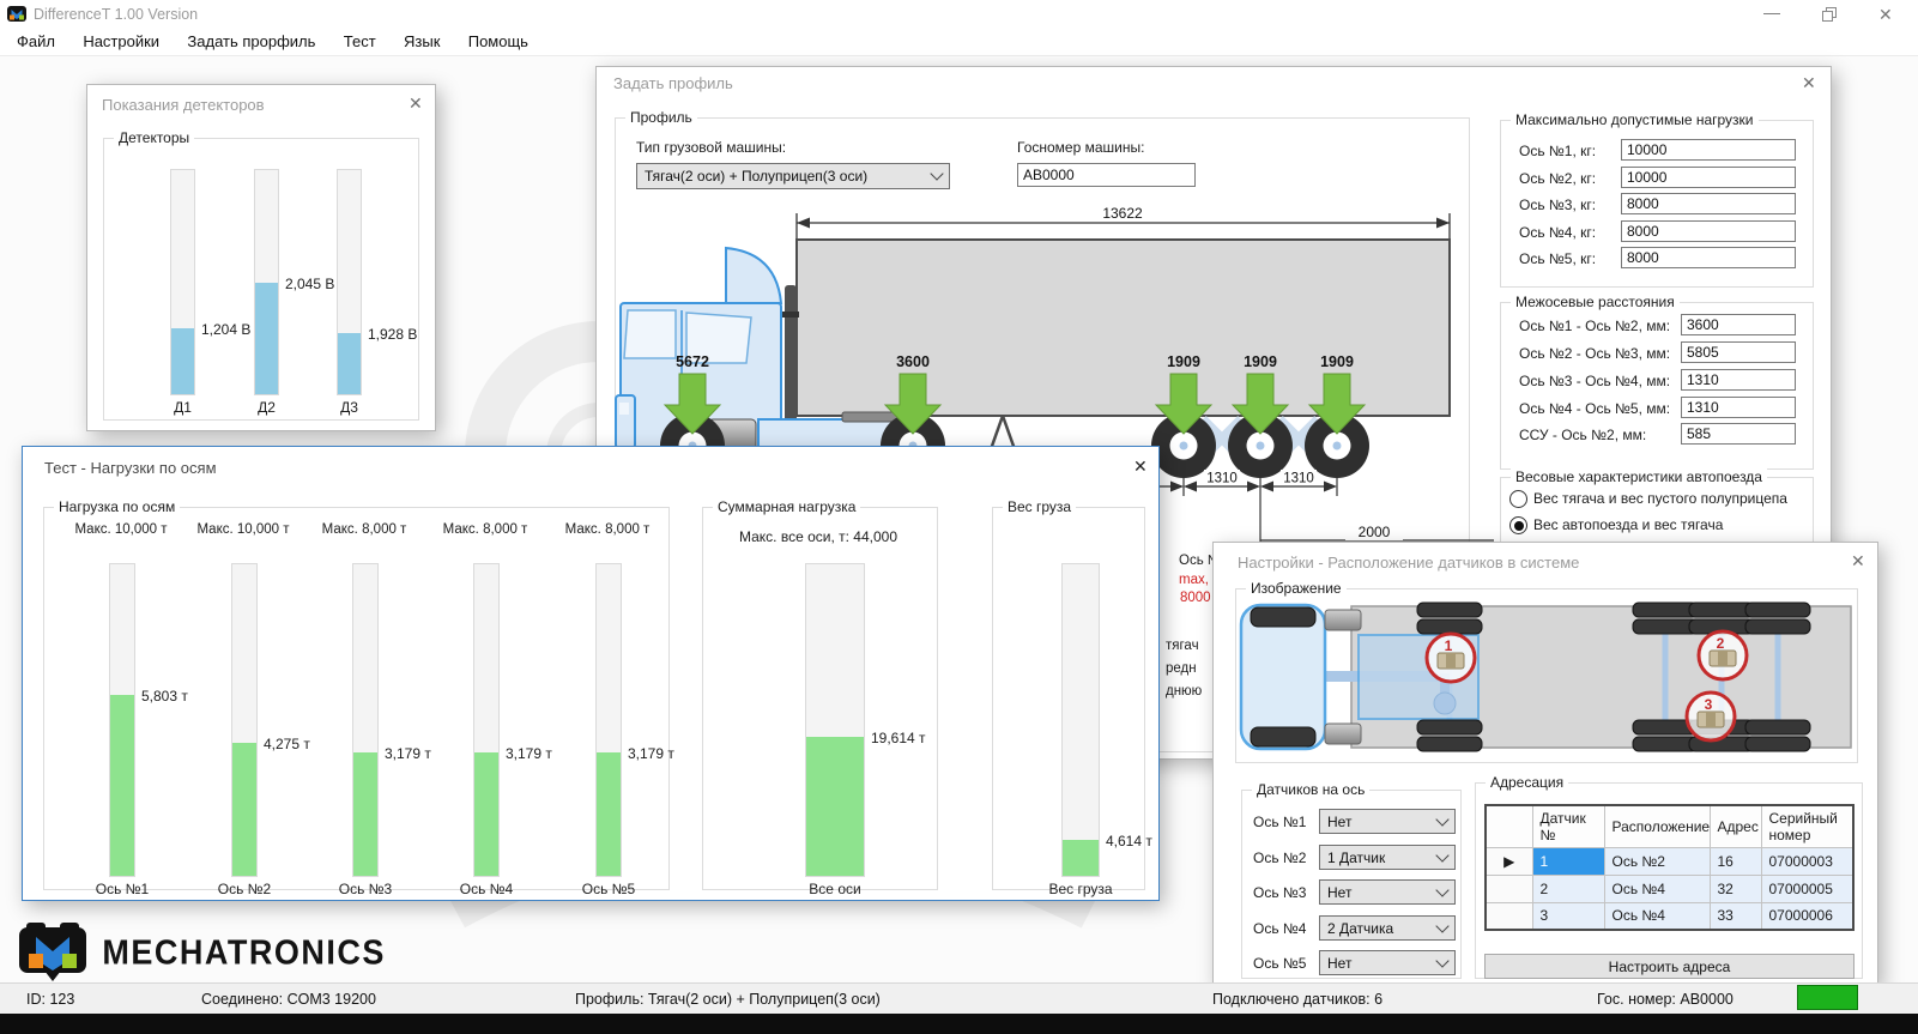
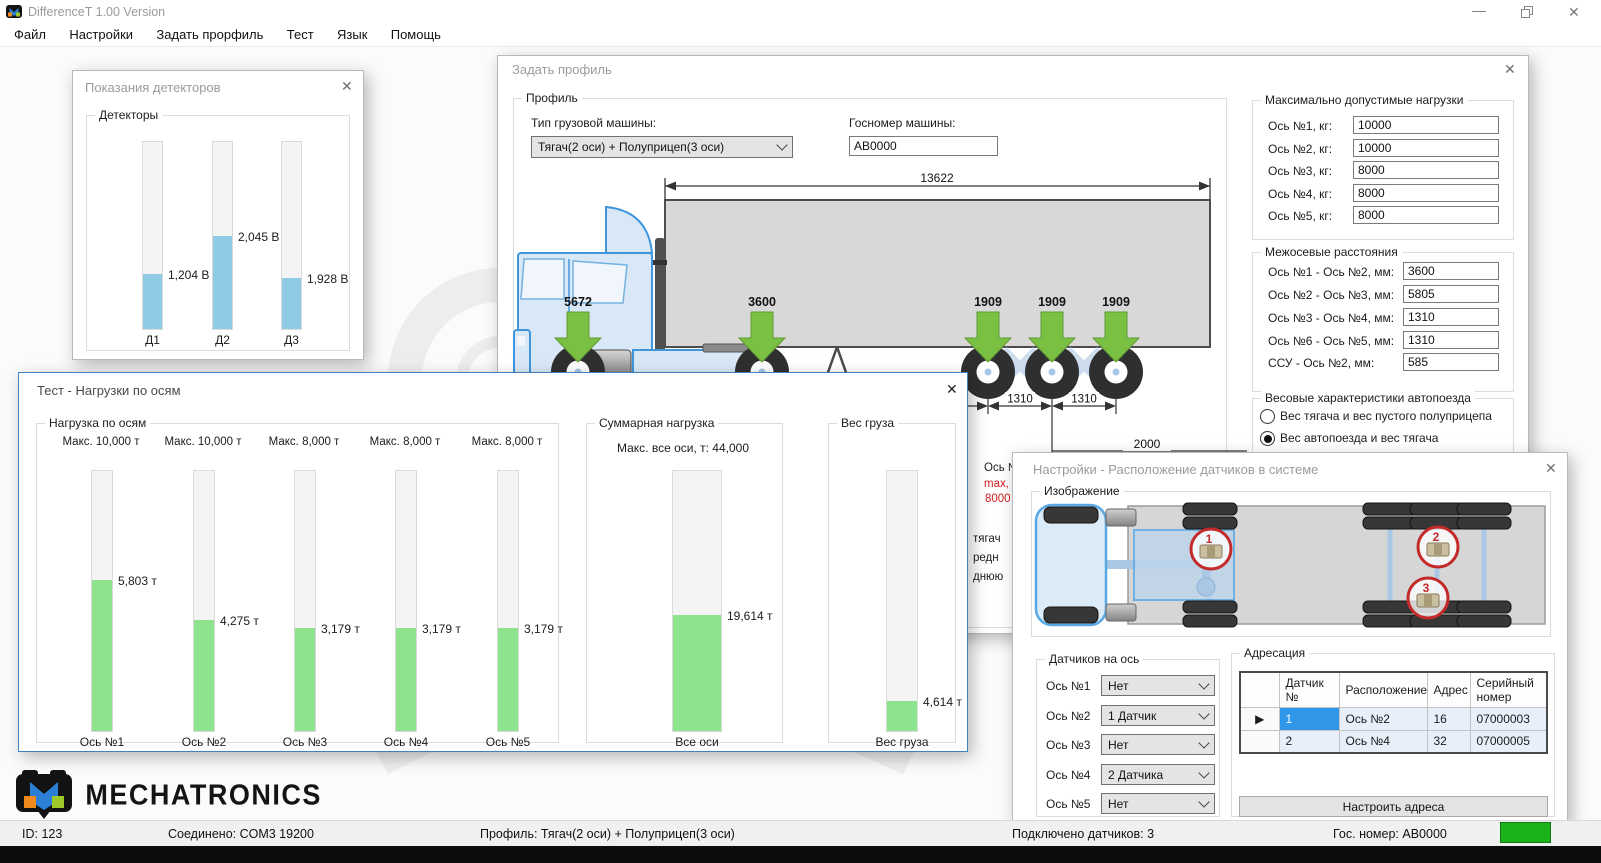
  DifferenceT 1.00 Version
  —
  ✕
  Файл Настройки Задать прорфиль Тест Язык Помощь
  Задать профиль
  ✕
  Профиль
  Тип грузовой машины:
  Тягач(2 оси) + Полуприцеп(3 оси)
  Госномер машины:
  AB0000
  13622
  5672
  3600
  1909
  1909
  1909
  1310
  1310
  2000
  Максимально допустимые нагрузки
  Ось №1, кг:
  10000
  Ось №2, кг:
  10000
  Ось №3, кг:
  8000
  Ось №4, кг:
  8000
  Ось №5, кг:
  8000
  Межосевые расстояния
  Ось №1 - Ось №2, мм:
  3600
  Ось №2 - Ось №3, мм:
  5805
  Ось №3 - Ось №4, мм:
  1310
- Ось №4 - Ось №5, мм:
+ Ось №6 - Ось №5, мм:
  1310
  ССУ - Ось №2, мм:
  585
  Весовые характеристики автопоезда
  Вес тягача и вес пустого полуприцепа
  Вес автопоезда и вес тягача
  Ось
  8000
  тягач
  редн
  днюю
  Показания детекторов
  ✕
  Детекторы
  1,204 В
  Д1
  2,045 В
  Д2
  1,928 В
  Д3
  Тест - Нагрузки по осям
  ✕
  Нагрузка по осям
  Суммарная нагрузка
  Вес груза
  Макс. 10,000 т
  Макс. 10,000 т
  Макс. 8,000 т
  Макс. 8,000 т
  Макс. 8,000 т
  Макс. все оси, т: 44,000
  5,803 т
  Ось №1
  4,275 т
  Ось №2
  3,179 т
  Ось №3
  3,179 т
  Ось №4
  3,179 т
  Ось №5
  19,614 т
  Все оси
  4,614 т
  Вес груза
  Настройки - Расположение датчиков в системе
  ✕
  Изображение
  Датчиков на ось
  Ось №1
  Нет
  Ось №2
  1 Датчик
  Ось №3
  Нет
  Ось №4
  2 Датчика
  Ось №5
  Нет
  Адресация
  	Датчик №	Расположение	Адрес	Серийный номер
  ▶	1	Ось №2	16	07000003
  	2	Ось №4	32	07000005
- 	3	Ось №4	33	07000006
  Настроить адреса
  1
  2
  3
  MECHATRONICS
  ID: 123
  Соединено: COM3 19200
  Профиль: Тягач(2 оси) + Полуприцеп(3 оси)
- Подключено датчиков: 6
+ Подключено датчиков: 3
  Гос. номер: AB0000
